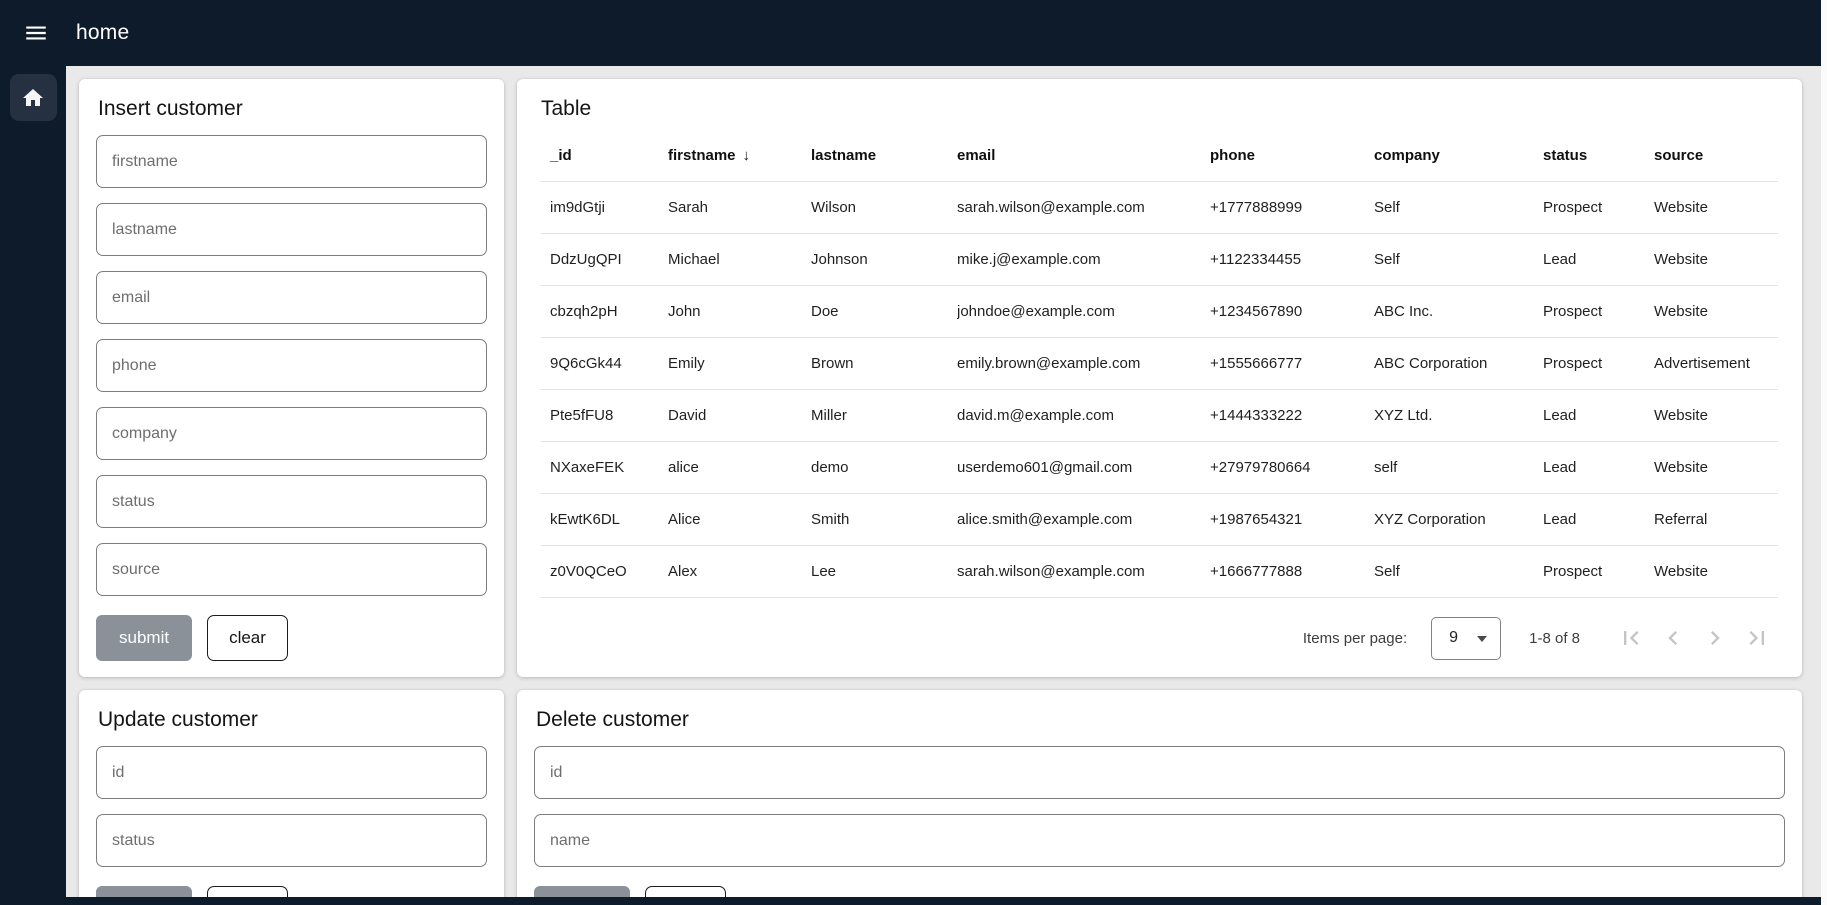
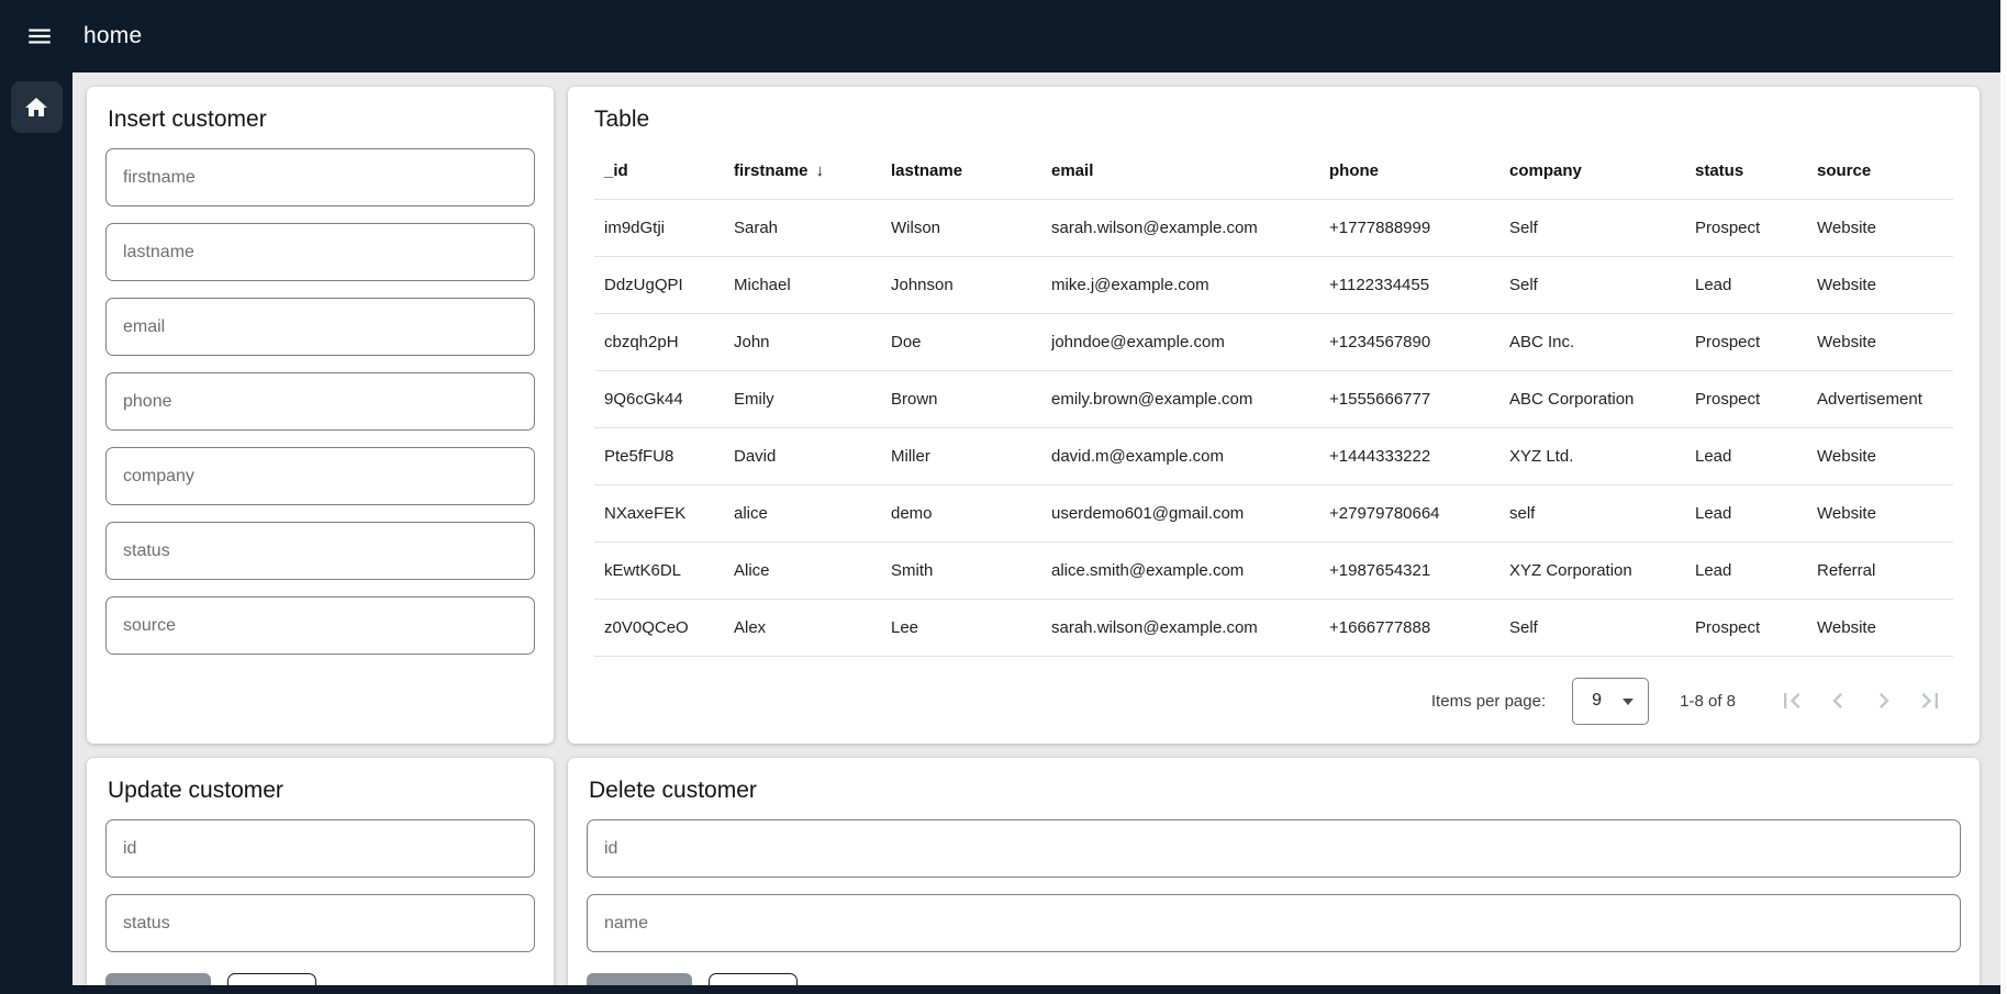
  home
  Insert customer
  firstname lastname email phone company status source
- submit
- clear
  Table
  _id	firstname ↓	lastname	email	phone	company	status	source
  im9dGtji	Sarah	Wilson	sarah.wilson@example.com	+1777888999	Self	Prospect	Website
  DdzUgQPI	Michael	Johnson	mike.j@example.com	+1122334455	Self	Lead	Website
  cbzqh2pH	John	Doe	johndoe@example.com	+1234567890	ABC Inc.	Prospect	Website
  9Q6cGk44	Emily	Brown	emily.brown@example.com	+1555666777	ABC Corporation	Prospect	Advertisement
  Pte5fFU8	David	Miller	david.m@example.com	+1444333222	XYZ Ltd.	Lead	Website
  NXaxeFEK	alice	demo	userdemo601@gmail.com	+27979780664	self	Lead	Website
  kEwtK6DL	Alice	Smith	alice.smith@example.com	+1987654321	XYZ Corporation	Lead	Referral
  z0V0QCeO	Alex	Lee	sarah.wilson@example.com	+1666777888	Self	Prospect	Website
  Items per page:
  9
  1-8 of 8
  Update customer
  id status
  Delete customer
  id name
